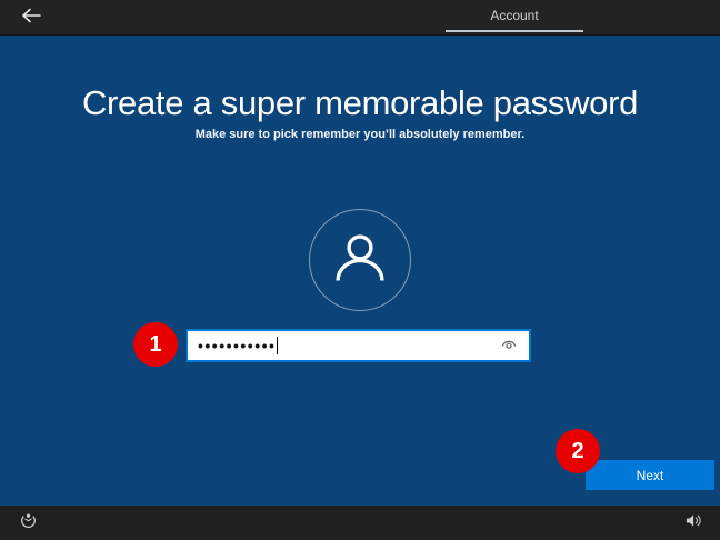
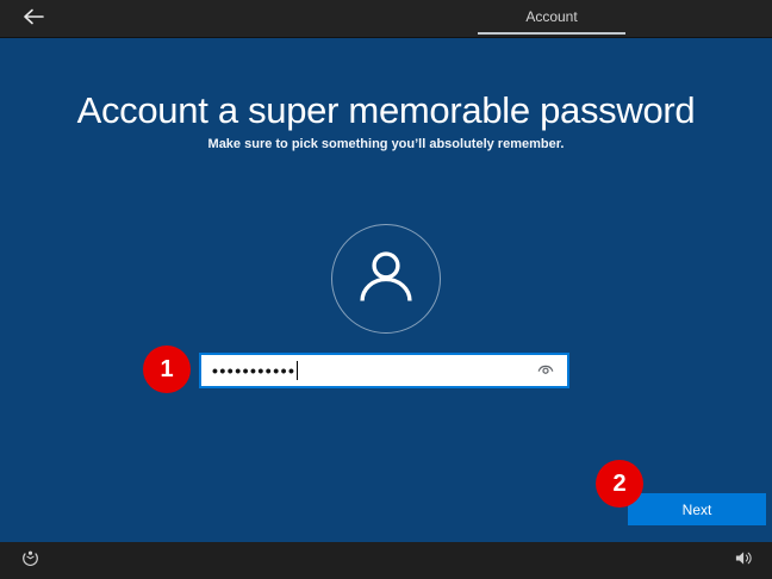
  Account
- Create a super memorable password
+ Account a super memorable password
- Make sure to pick remember you’ll absolutely remember.
+ Make sure to pick something you’ll absolutely remember.
  •••••••••••
  1
  Next
  2
